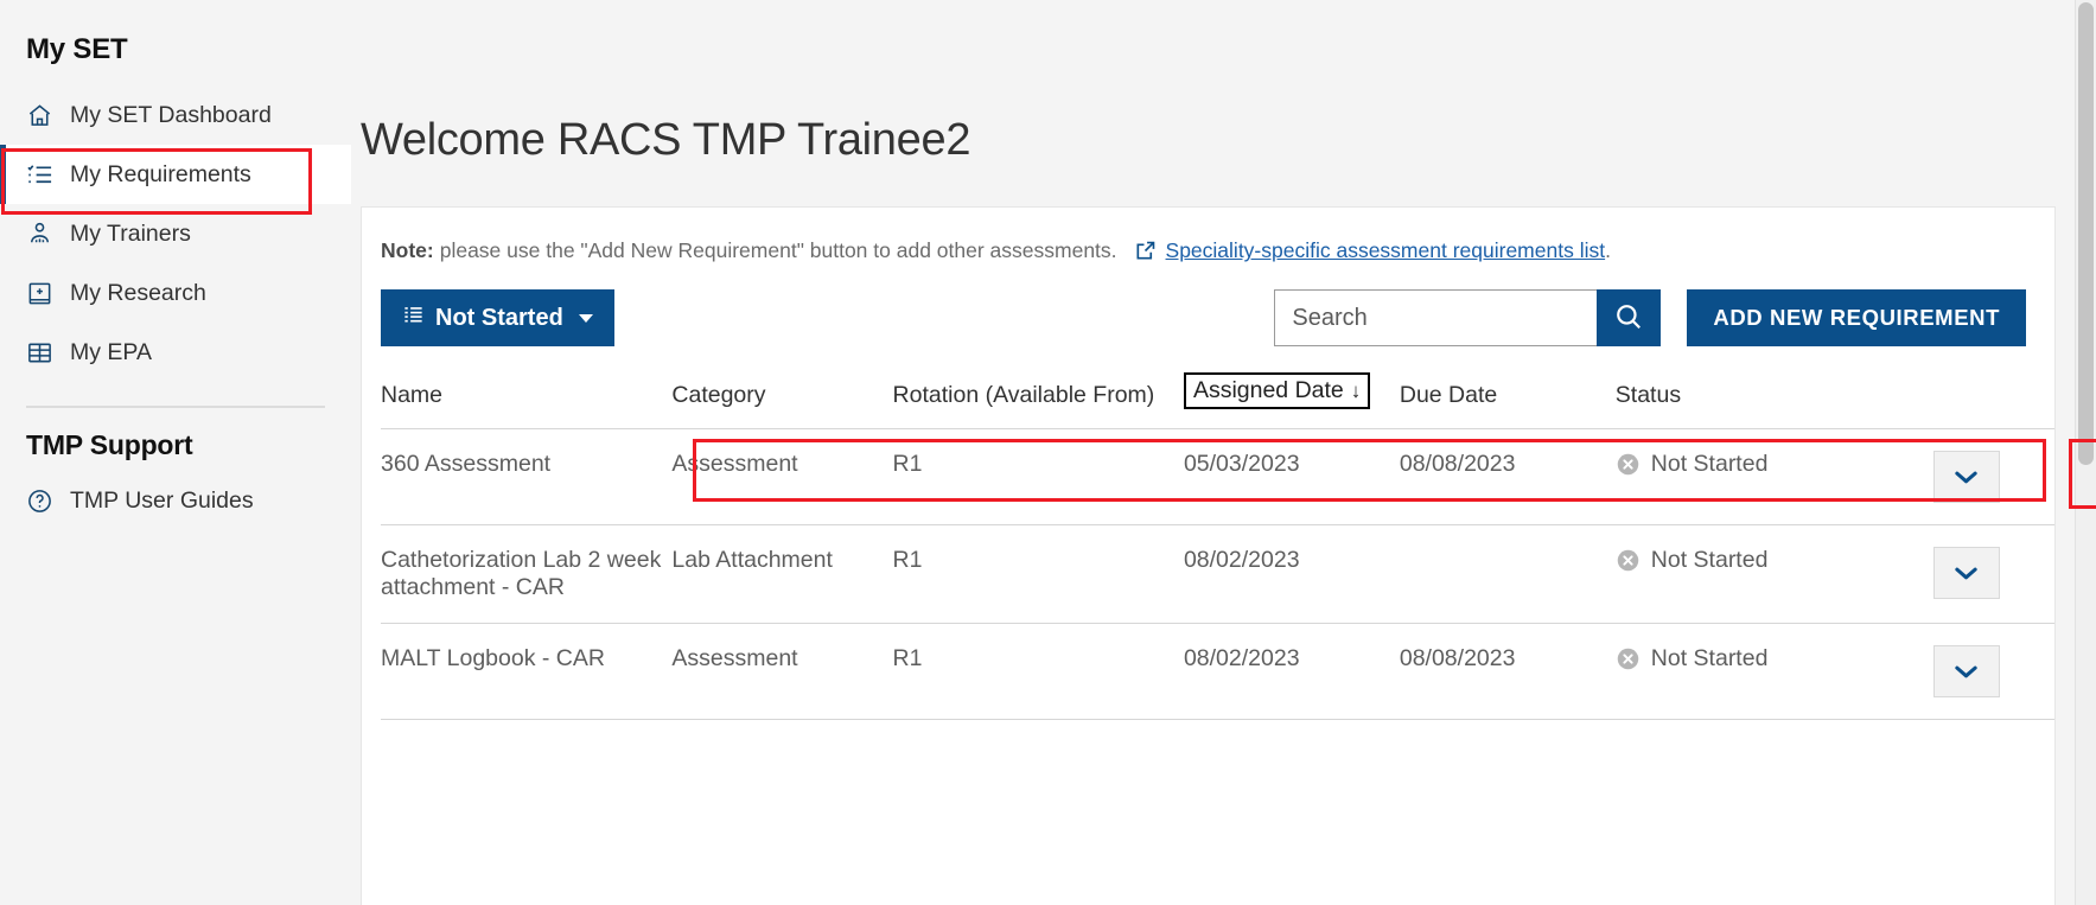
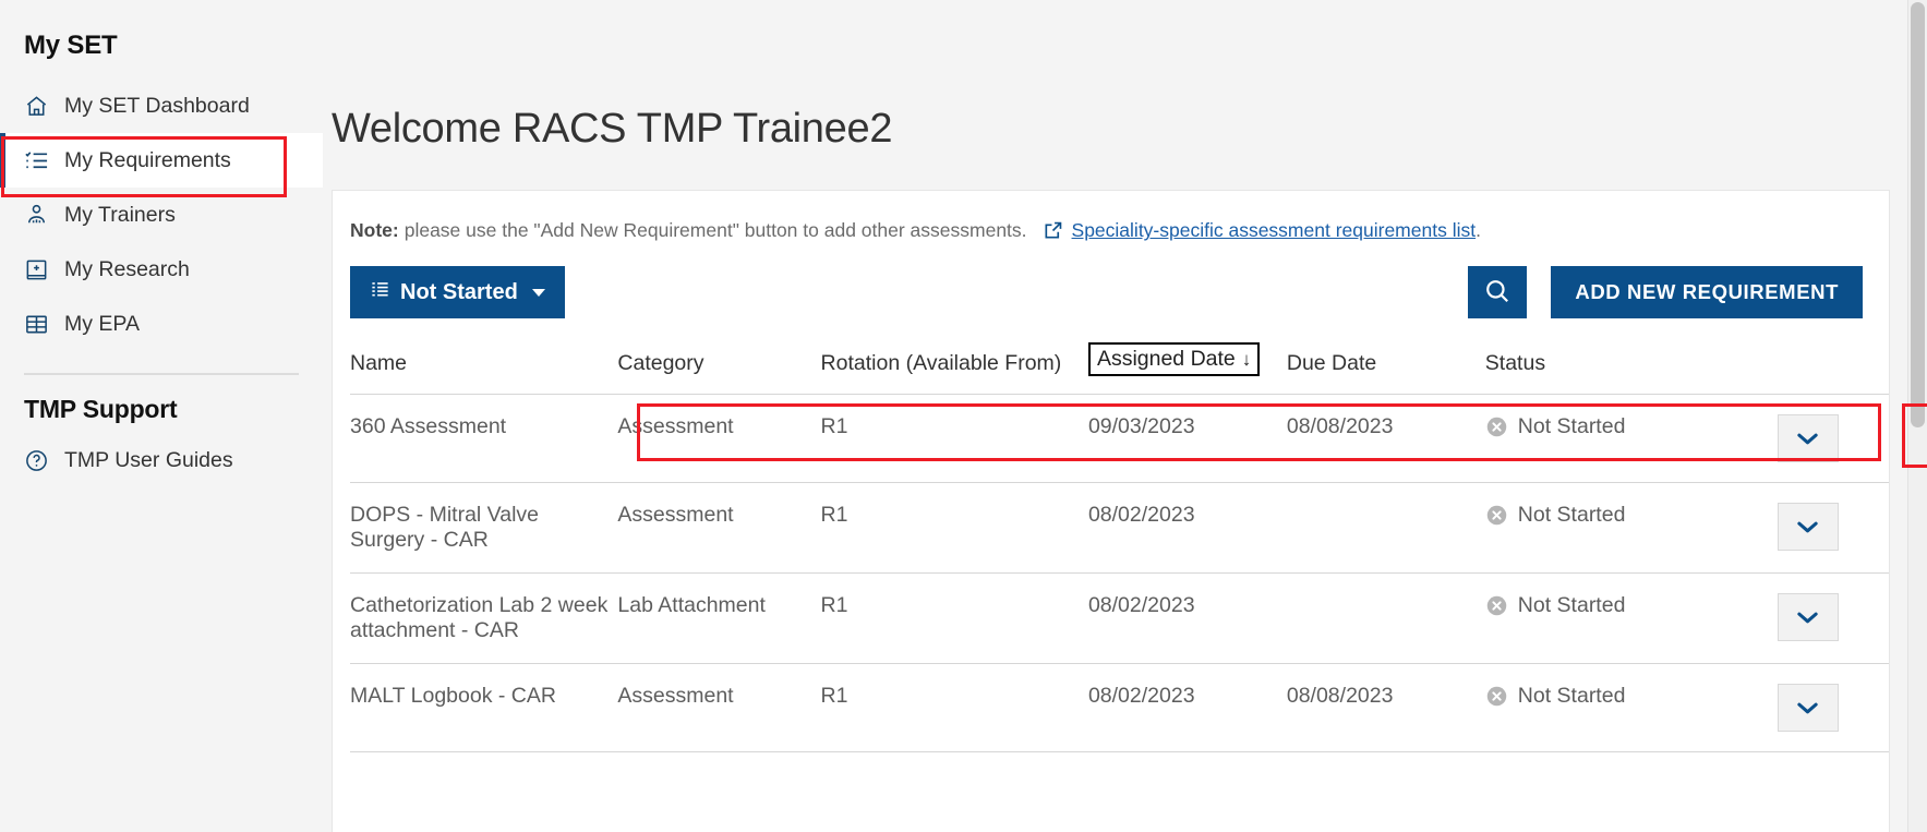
  My SET
  My SET Dashboard
  My Requirements
  My Trainers
  My Research
  My EPA
  TMP Support
  TMP User Guides
  Welcome RACS TMP Trainee2
  Note:
  please use the "Add New Requirement" button to add other assessments.
  Speciality-specific assessment requirements list
  .
  Not Started
- Search
  ADD NEW REQUIREMENT
  Name	Category	Rotation (Available From)	Assigned Date ↓	Due Date	Status
- 360 Assessment	Assessment	R1	05/03/2023	08/08/2023	Not Started
+ 360 Assessment	Assessment	R1	09/03/2023	08/08/2023	Not Started
+ DOPS - Mitral Valve Surgery - CAR	Assessment	R1	08/02/2023		Not Started
  Cathetorization Lab 2 week attachment - CAR	Lab Attachment	R1	08/02/2023		Not Started
  MALT Logbook - CAR	Assessment	R1	08/02/2023	08/08/2023	Not Started
